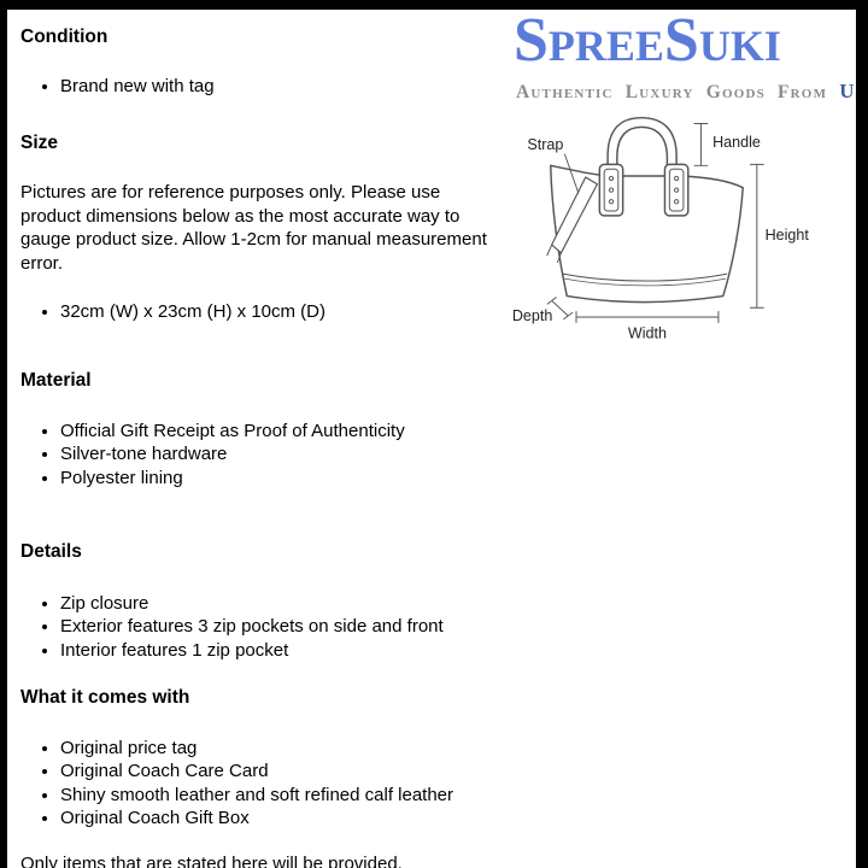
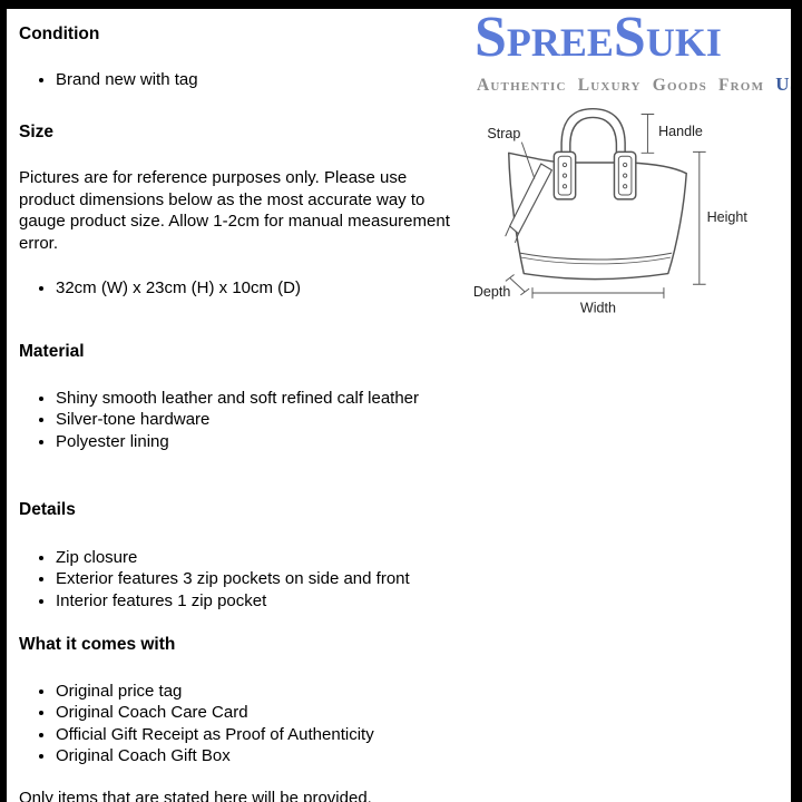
  Condition
  Brand new with tag
  Size
  Pictures are for reference purposes only. Please use product dimensions below as the most accurate way to gauge product size. Allow 1-2cm for manual measurement error.
  32cm (W) x 23cm (H) x 10cm (D)
  Material
- Official Gift Receipt as Proof of Authenticity
+ Shiny smooth leather and soft refined calf leather
  Silver-tone hardware
  Polyester lining
  Details
  Zip closure
  Exterior features 3 zip pockets on side and front
  Interior features 1 zip pocket
  What it comes with
  Original price tag
  Original Coach Care Card
- Shiny smooth leather and soft refined calf leather
+ Official Gift Receipt as Proof of Authenticity
  Original Coach Gift Box
  Only items that are stated here will be provided.
  SpreeSuki
  Authentic Luxury Goods From U
  Strap
  Handle
  Height
  Depth
  Width
